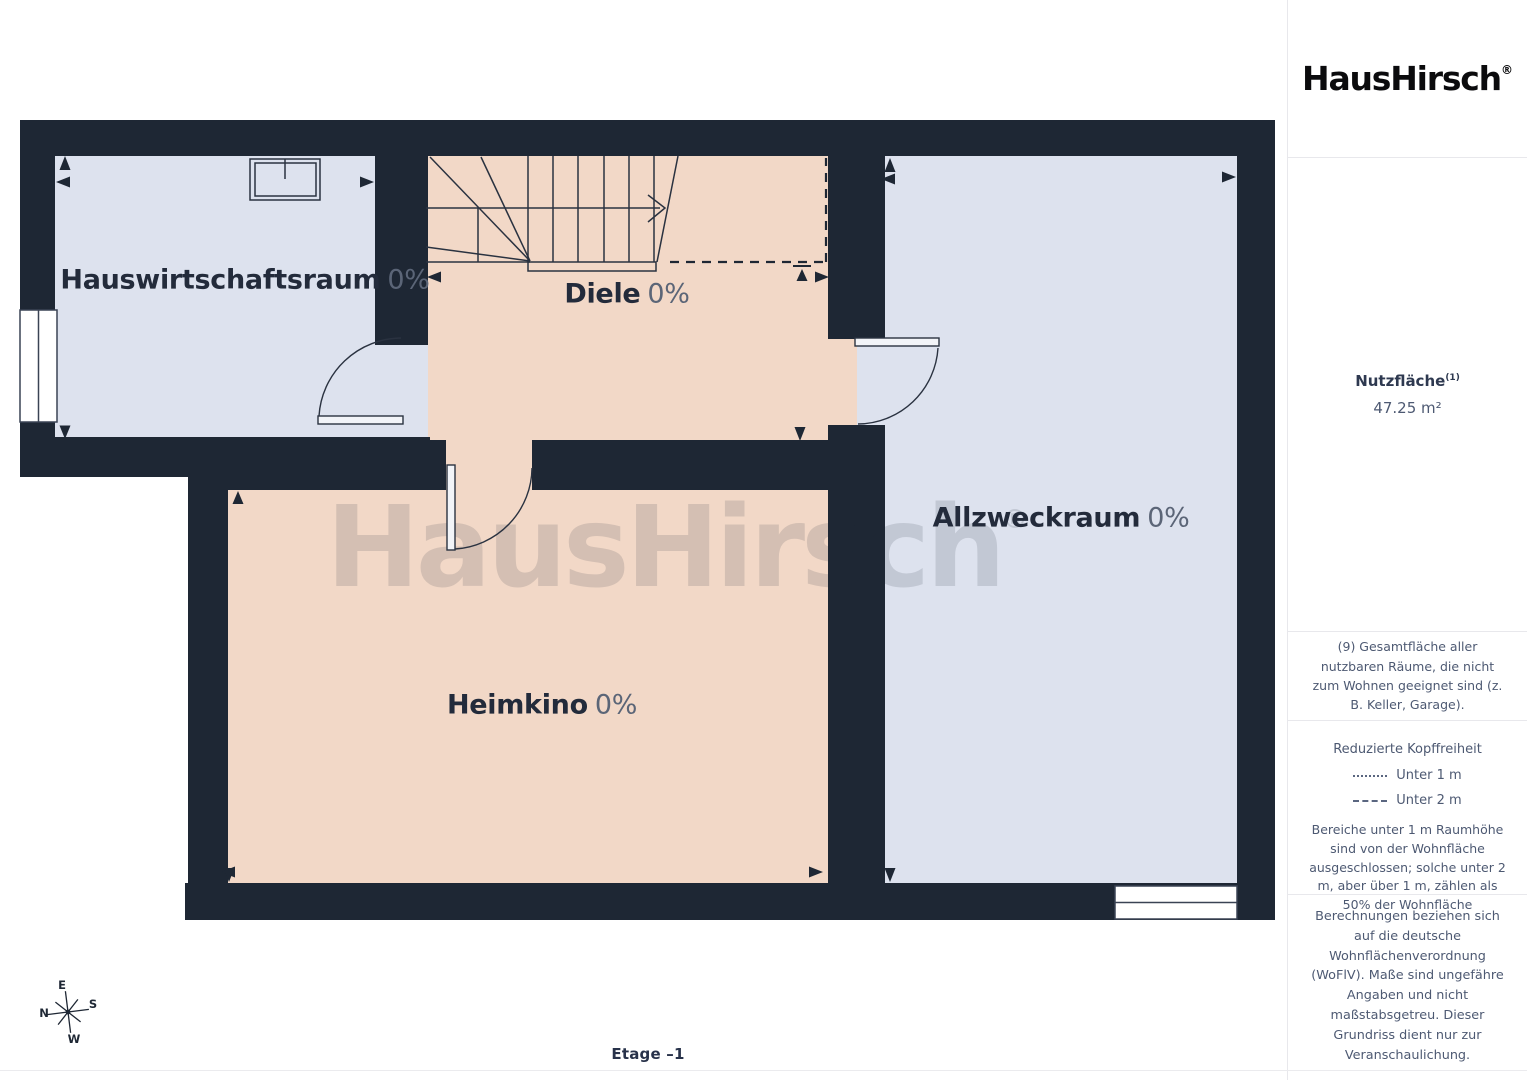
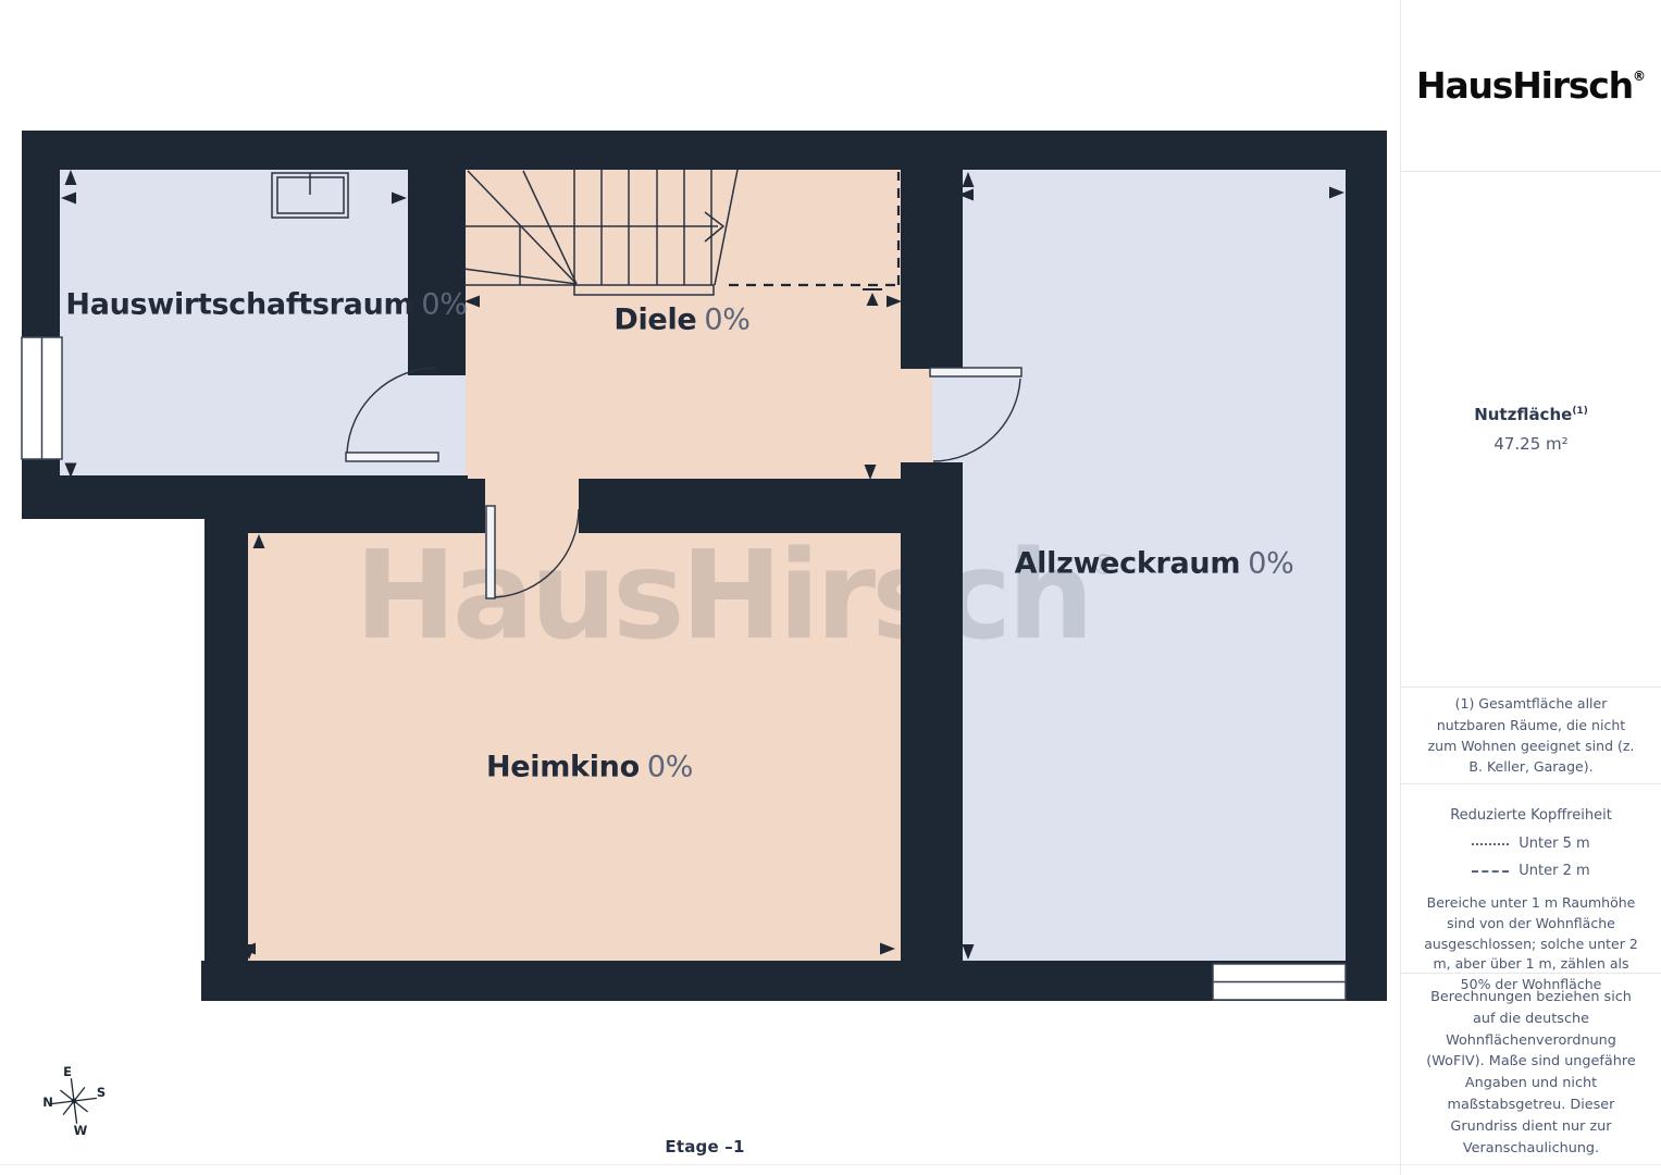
  HusHirsch®
  E
  S
  N
  W
  Hauswirtschaftsraum 0%
  Diele 0%
  Allzweckraum 0%
  Heimkino 0%
  Etage –1
  HausHirsch®
  Nutzfläche(1)
  47.25 m²
- (9) Gesamtfläche aller nutzbaren Räume, die nicht zum Wohnen geeignet sind (z. B. Keller, Garage).
+ (1) Gesamtfläche aller nutzbaren Räume, die nicht zum Wohnen geeignet sind (z. B. Keller, Garage).
  Reduzierte Kopffreiheit
- Unter 1 m
+ Unter 5 m
  Unter 2 m
  Bereiche unter 1 m Raumhöhe sind von der Wohnfläche ausgeschlossen; solche unter 2 m, aber über 1 m, zählen als 50% der Wohnfläche
  Berechnungen beziehen sich auf die deutsche Wohnflächenverordnung (WoFlV). Maße sind ungefähre Angaben und nicht maßstabsgetreu. Dieser Grundriss dient nur zur Veranschaulichung.
